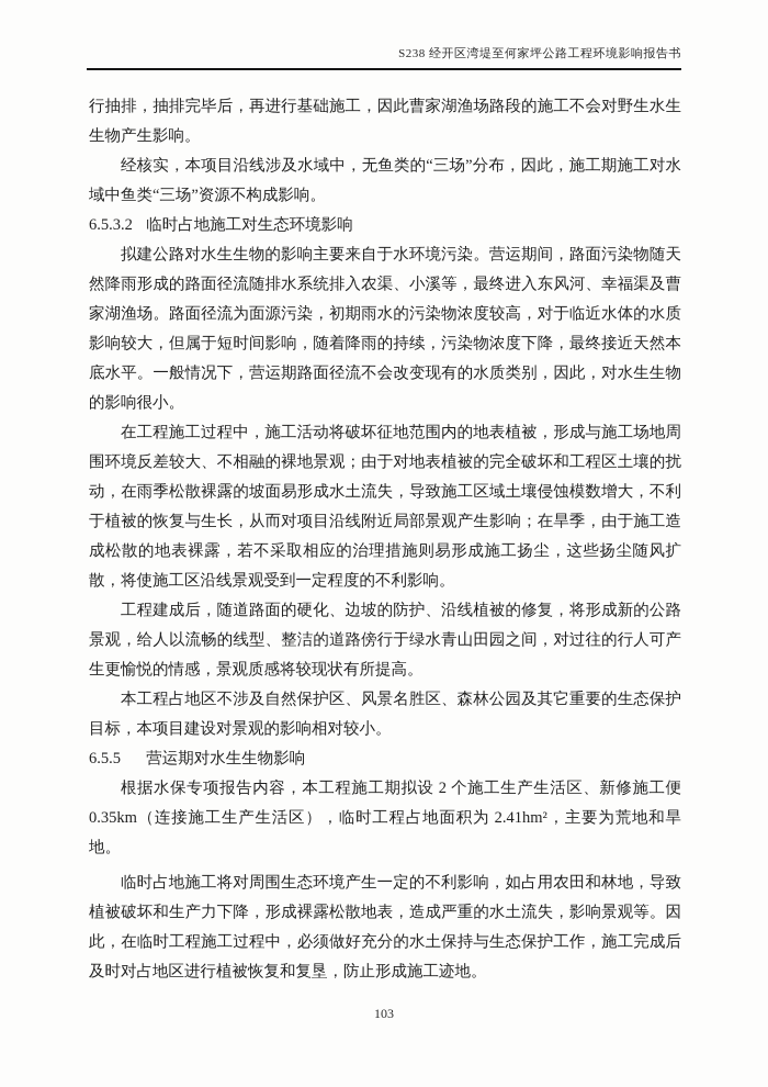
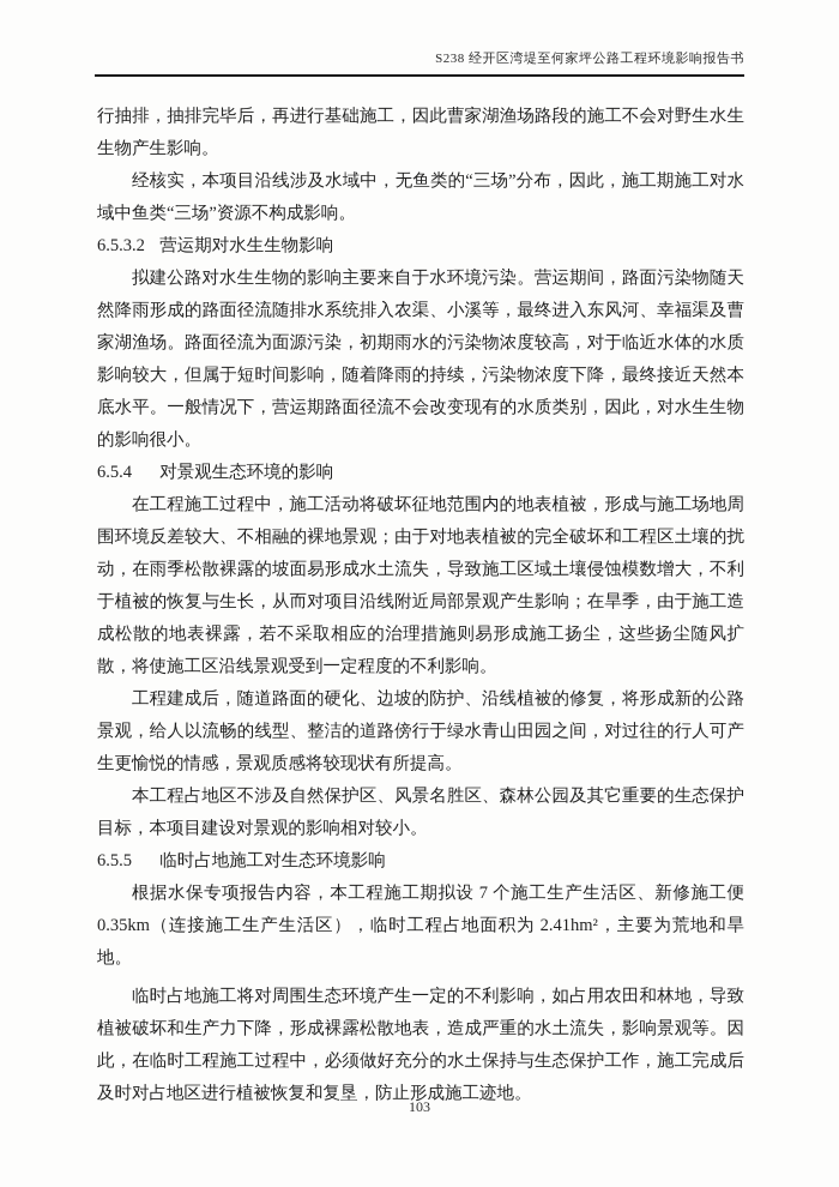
  S238 经开区湾堤至何家坪公路工程环境影响报告书
  行抽排，抽排完毕后，再进行基础施工，因此曹家湖渔场路段的施工不会对野生水生生物产生影响。
  经核实，本项目沿线涉及水域中，无鱼类的“三场”分布，因此，施工期施工对水域中鱼类“三场”资源不构成影响。
- 6.5.3.2 临时占地施工对生态环境影响
+ 6.5.3.2 营运期对水生生物影响
  拟建公路对水生生物的影响主要来自于水环境污染。营运期间，路面污染物随天然降雨形成的路面径流随排水系统排入农渠、小溪等，最终进入东风河、幸福渠及曹家湖渔场。路面径流为面源污染，初期雨水的污染物浓度较高，对于临近水体的水质影响较大，但属于短时间影响，随着降雨的持续，污染物浓度下降，最终接近天然本底水平。一般情况下，营运期路面径流不会改变现有的水质类别，因此，对水生生物的影响很小。
+ 6.5.4 对景观生态环境的影响
  在工程施工过程中，施工活动将破坏征地范围内的地表植被，形成与施工场地周围环境反差较大、不相融的裸地景观；由于对地表植被的完全破坏和工程区土壤的扰动，在雨季松散裸露的坡面易形成水土流失，导致施工区域土壤侵蚀模数增大，不利于植被的恢复与生长，从而对项目沿线附近局部景观产生影响；在旱季，由于施工造成松散的地表裸露，若不采取相应的治理措施则易形成施工扬尘，这些扬尘随风扩散，将使施工区沿线景观受到一定程度的不利影响。
  工程建成后，随道路面的硬化、边坡的防护、沿线植被的修复，将形成新的公路景观，给人以流畅的线型、整洁的道路傍行于绿水青山田园之间，对过往的行人可产生更愉悦的情感，景观质感将较现状有所提高。
  本工程占地区不涉及自然保护区、风景名胜区、森林公园及其它重要的生态保护目标，本项目建设对景观的影响相对较小。
- 6.5.5 营运期对水生生物影响
+ 6.5.5 临时占地施工对生态环境影响
- 根据水保专项报告内容，本工程施工期拟设 2 个施工生产生活区、新修施工便0.35km（连接施工生产生活区），临时工程占地面积为 2.41hm²，主要为荒地和旱地。
+ 根据水保专项报告内容，本工程施工期拟设 7 个施工生产生活区、新修施工便0.35km（连接施工生产生活区），临时工程占地面积为 2.41hm²，主要为荒地和旱地。
  临时占地施工将对周围生态环境产生一定的不利影响，如占用农田和林地，导致植被破坏和生产力下降，形成裸露松散地表，造成严重的水土流失，影响景观等。因此，在临时工程施工过程中，必须做好充分的水土保持与生态保护工作，施工完成后及时对占地区进行植被恢复和复垦，防止形成施工迹地。
  103
